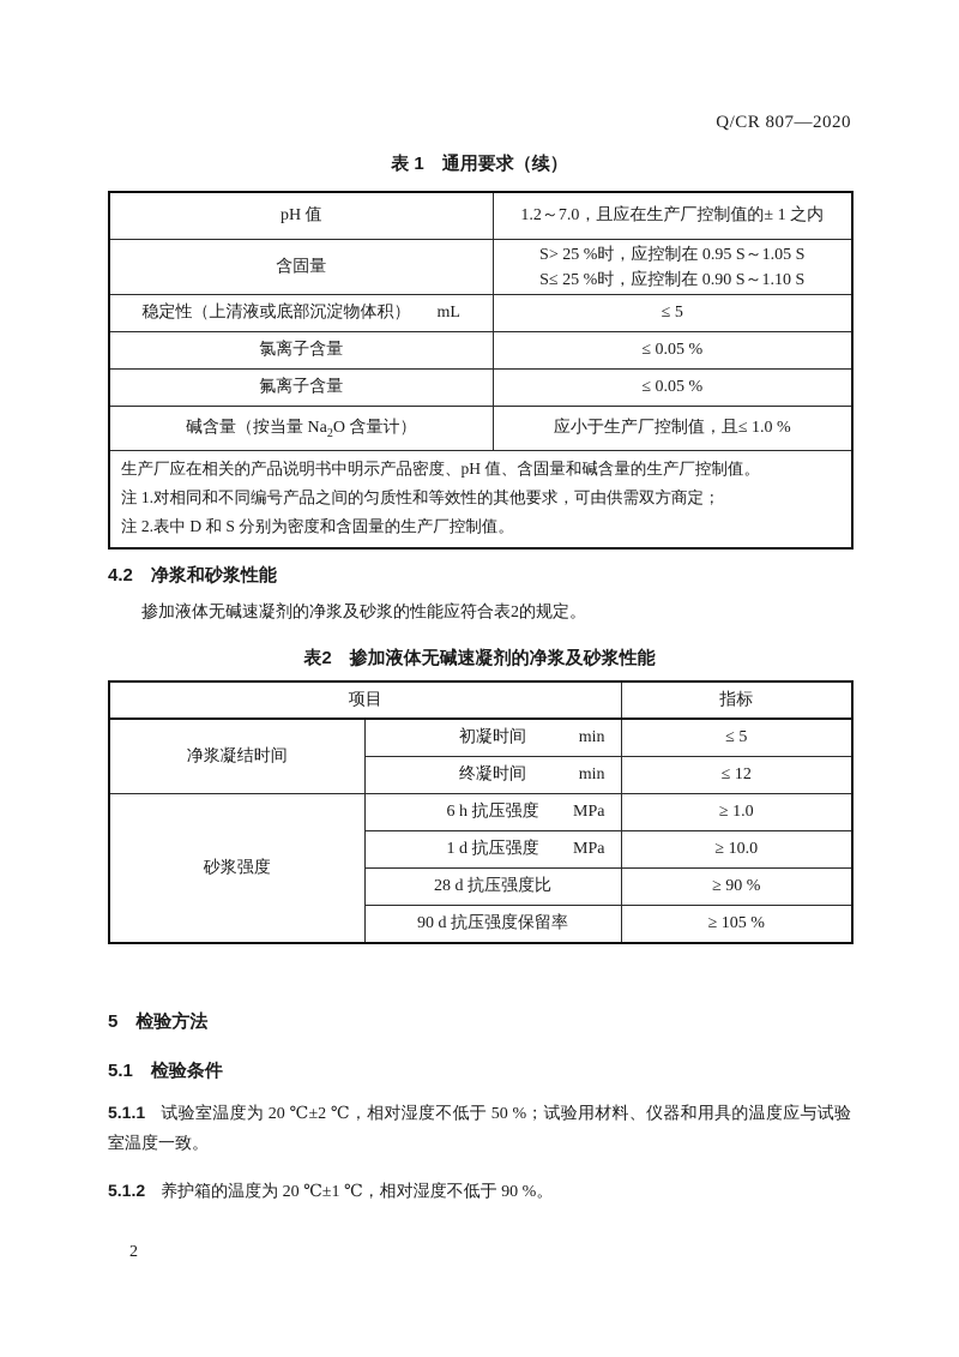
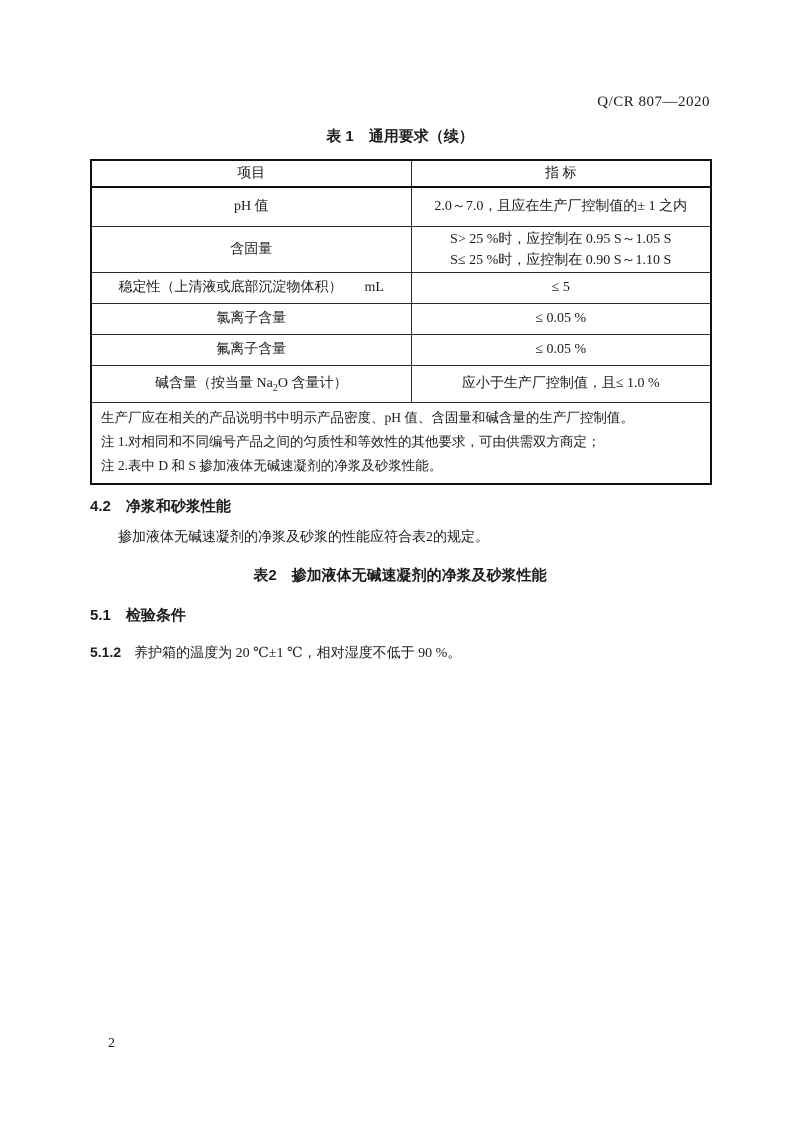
  Q/CR 807—2020
  表 1 通用要求（续）
+ 项目	指 标
- pH 值	1.2～7.0，且应在生产厂控制值的± 1 之内
+ pH 值	2.0～7.0，且应在生产厂控制值的± 1 之内
  含固量	S> 25 %时，应控制在 0.95 S～1.05 S S≤ 25 %时，应控制在 0.90 S～1.10 S
  稳定性（上清液或底部沉淀物体积） mL	≤ 5
  氯离子含量	≤ 0.05 %
  氟离子含量	≤ 0.05 %
  碱含量（按当量 Na2O 含量计）	应小于生产厂控制值，且≤ 1.0 %
- 生产厂应在相关的产品说明书中明示产品密度、pH 值、含固量和碱含量的生产厂控制值。 注 1.对相同和不同编号产品之间的匀质性和等效性的其他要求，可由供需双方商定； 注 2.表中 D 和 S 分别为密度和含固量的生产厂控制值。
+ 生产厂应在相关的产品说明书中明示产品密度、pH 值、含固量和碱含量的生产厂控制值。 注 1.对相同和不同编号产品之间的匀质性和等效性的其他要求，可由供需双方商定； 注 2.表中 D 和 S 掺加液体无碱速凝剂的净浆及砂浆性能。
  4.2 净浆和砂浆性能
  掺加液体无碱速凝剂的净浆及砂浆的性能应符合表2的规定。
  表2 掺加液体无碱速凝剂的净浆及砂浆性能
- 项目	指标
- 净浆凝结时间	初凝时间 min	≤ 5
- 终凝时间 min	≤ 12
- 砂浆强度	6 h 抗压强度 MPa	≥ 1.0
- 1 d 抗压强度 MPa	≥ 10.0
- 28 d 抗压强度比	≥ 90 %
- 90 d 抗压强度保留率	≥ 105 %
- 5 检验方法
  5.1 检验条件
- 5.1.1 试验室温度为 20 ℃±2 ℃，相对湿度不低于 50 %；试验用材料、仪器和用具的温度应与试验室温度一致。
  5.1.2 养护箱的温度为 20 ℃±1 ℃，相对湿度不低于 90 %。
  2
